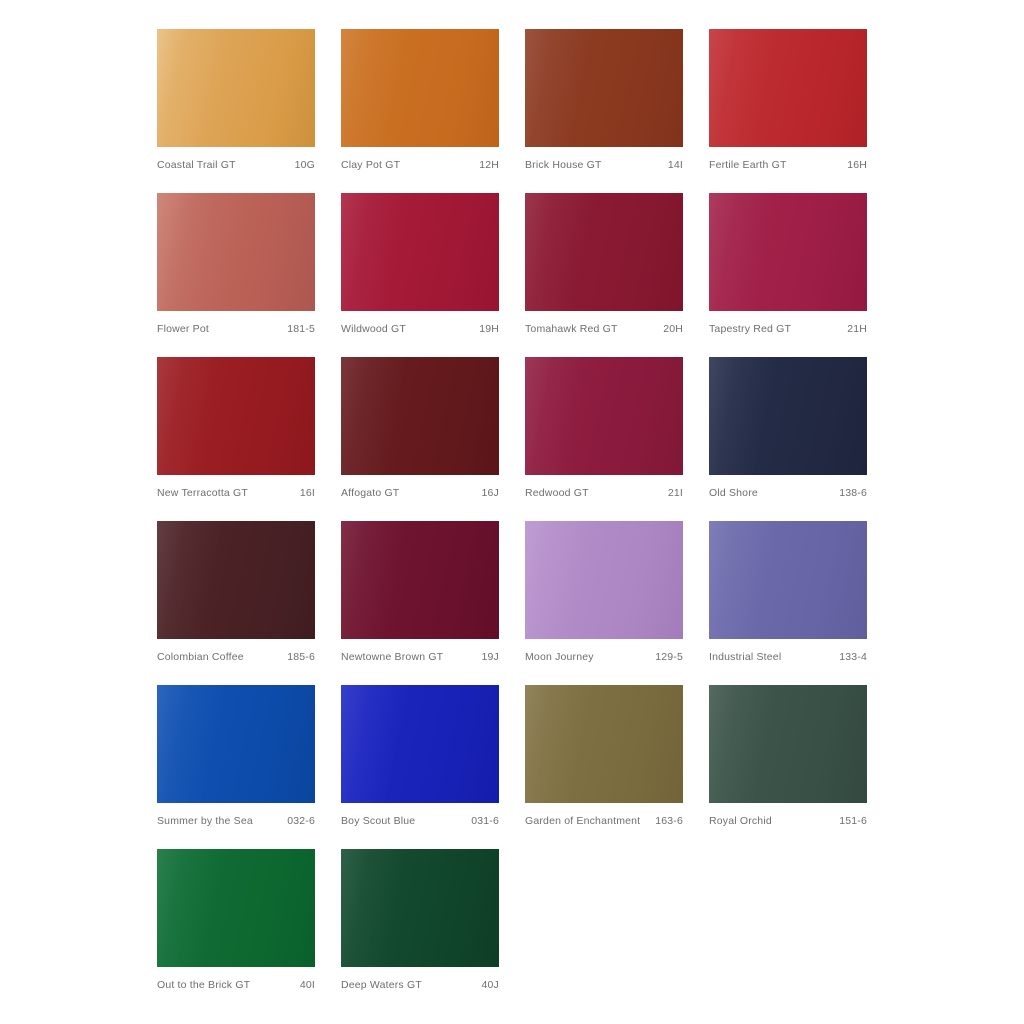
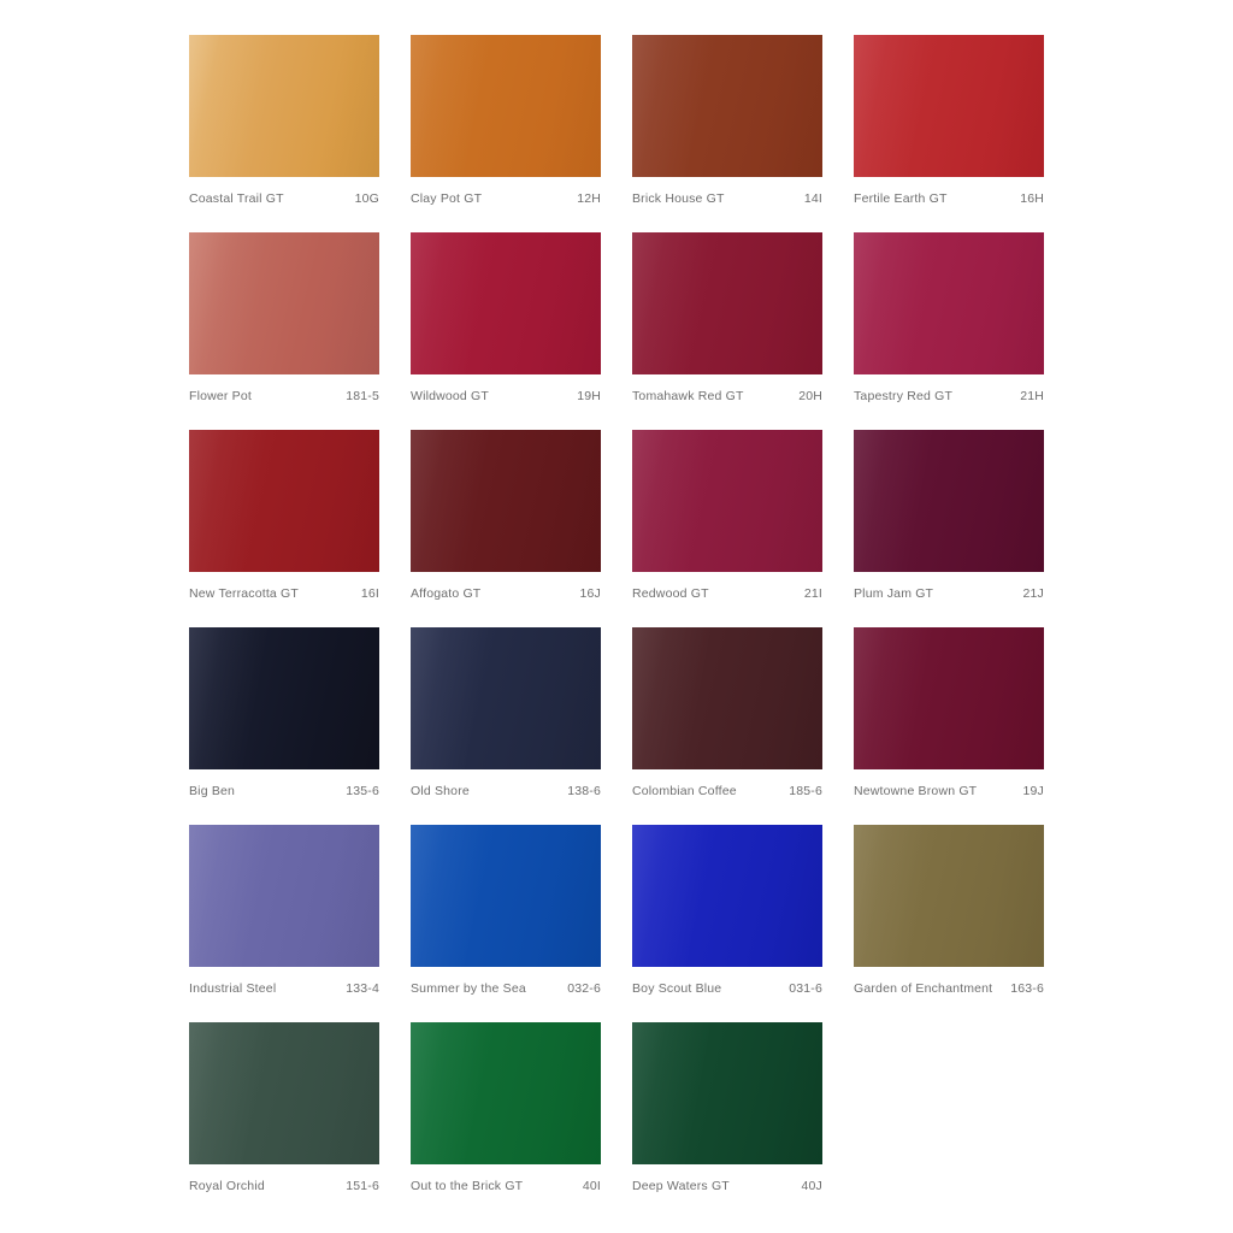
  Coastal Trail GT
  10G
  Clay Pot GT
  12H
  Brick House GT
  14I
  Fertile Earth GT
  16H
  Flower Pot
  181-5
  Wildwood GT
  19H
  Tomahawk Red GT
  20H
  Tapestry Red GT
  21H
  New Terracotta GT
  16I
  Affogato GT
  16J
  Redwood GT
  21I
+ Plum Jam GT
+ 21J
+ Big Ben
+ 135-6
  Old Shore
  138-6
  Colombian Coffee
  185-6
  Newtowne Brown GT
  19J
- Moon Journey
- 129-5
  Industrial Steel
  133-4
  Summer by the Sea
  032-6
  Boy Scout Blue
  031-6
  Garden of Enchantment
  163-6
  Royal Orchid
  151-6
  Out to the Brick GT
  40I
  Deep Waters GT
  40J
